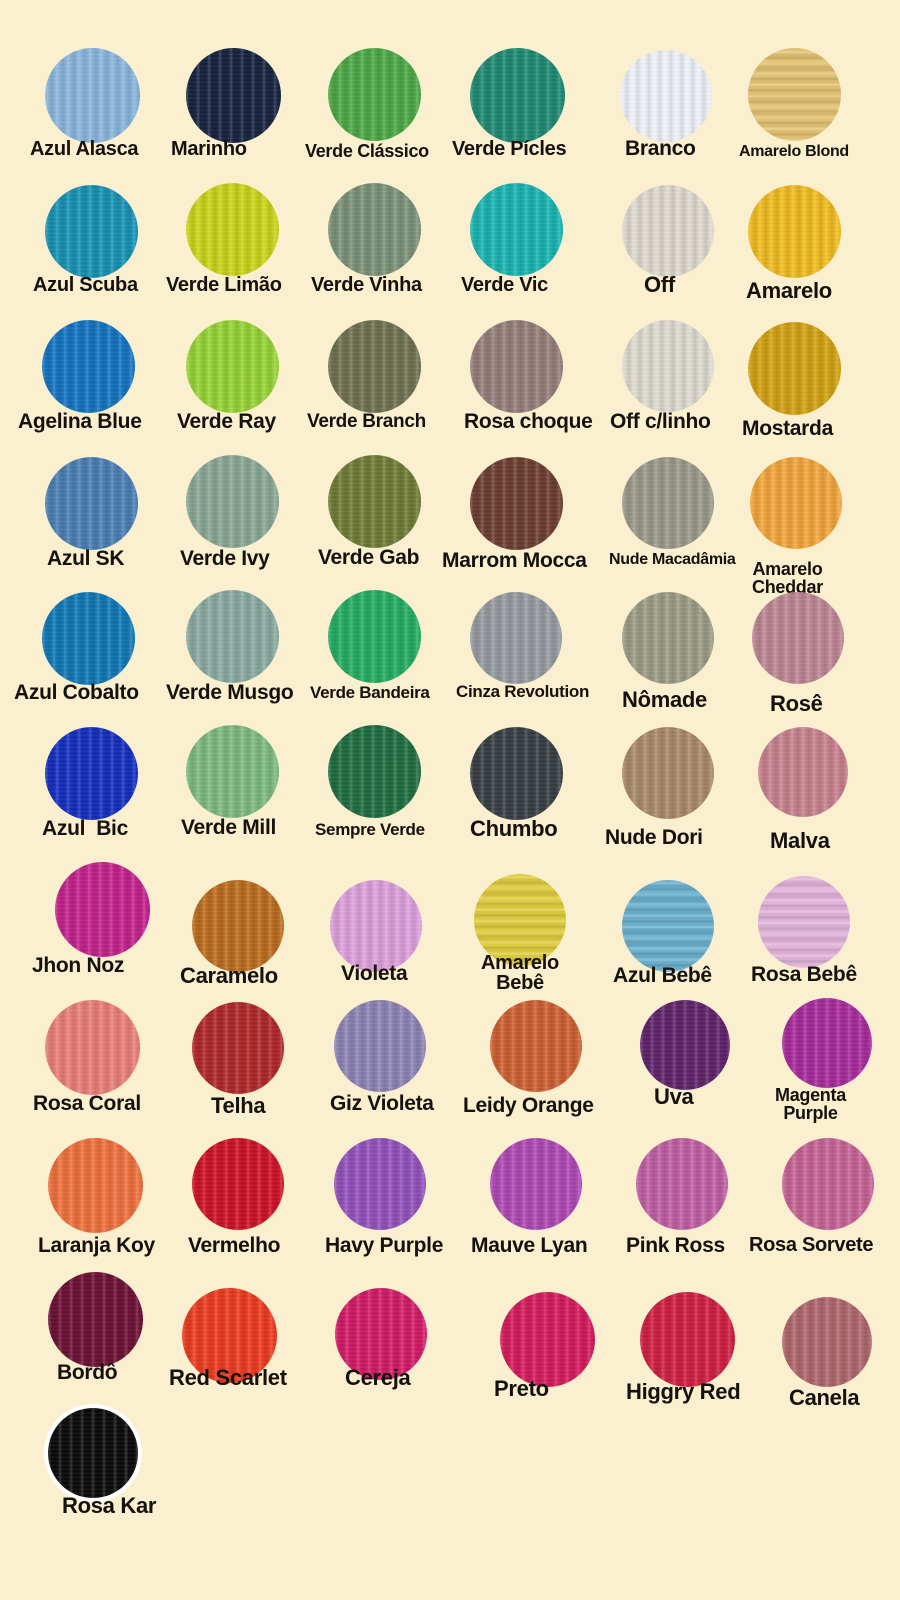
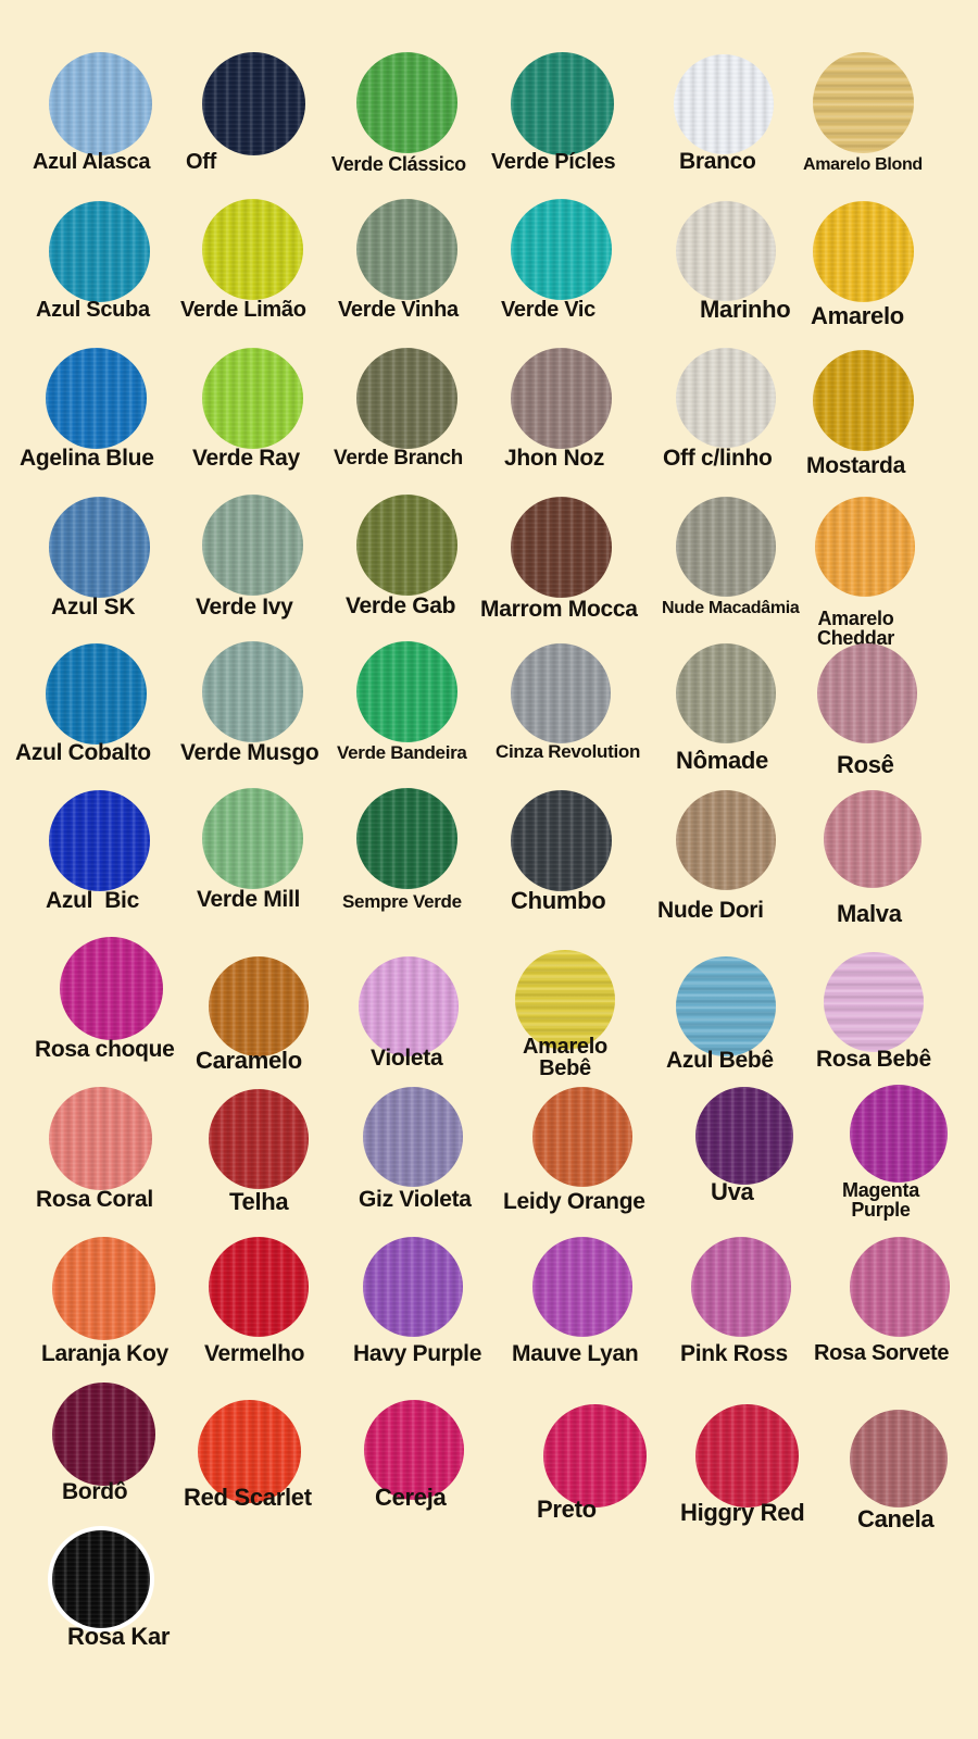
  Azul Alasca
- Marinho
+ Off
  Verde Clássico
  Verde Pícles
  Branco
  Amarelo Blond
  Azul Scuba
  Verde Limão
  Verde Vinha
  Verde Vic
- Off
+ Marinho
  Amarelo
  Agelina Blue
  Verde Ray
  Verde Branch
- Rosa choque
+ Jhon Noz
  Off c/linho
  Mostarda
  Azul SK
  Verde Ivy
  Verde Gab
  Marrom Mocca
  Nude Macadâmia
  Amarelo
  Cheddar
  Azul Cobalto
  Verde Musgo
  Verde Bandeira
  Cinza Revolution
  Nômade
  Rosê
  Azul Bic
  Verde Mill
  Sempre Verde
  Chumbo
  Nude Dori
  Malva
- Jhon Noz
+ Rosa choque
  Caramelo
  Violeta
  Amarelo
  Bebê
  Azul Bebê
  Rosa Bebê
  Rosa Coral
  Telha
  Giz Violeta
  Leidy Orange
  Uva
  Magenta
  Purple
  Laranja Koy
  Vermelho
  Havy Purple
  Mauve Lyan
  Pink Ross
  Rosa Sorvete
  Bordô
  Red Scarlet
  Cereja
  Preto
  Higgry Red
  Canela
  Rosa Kar
